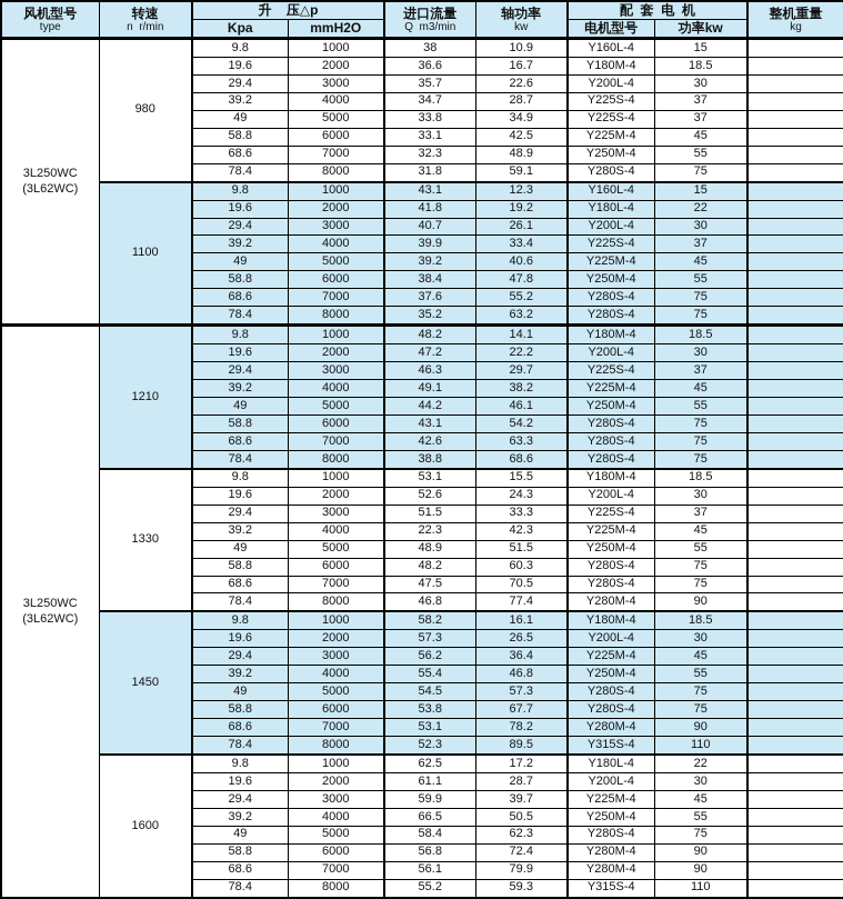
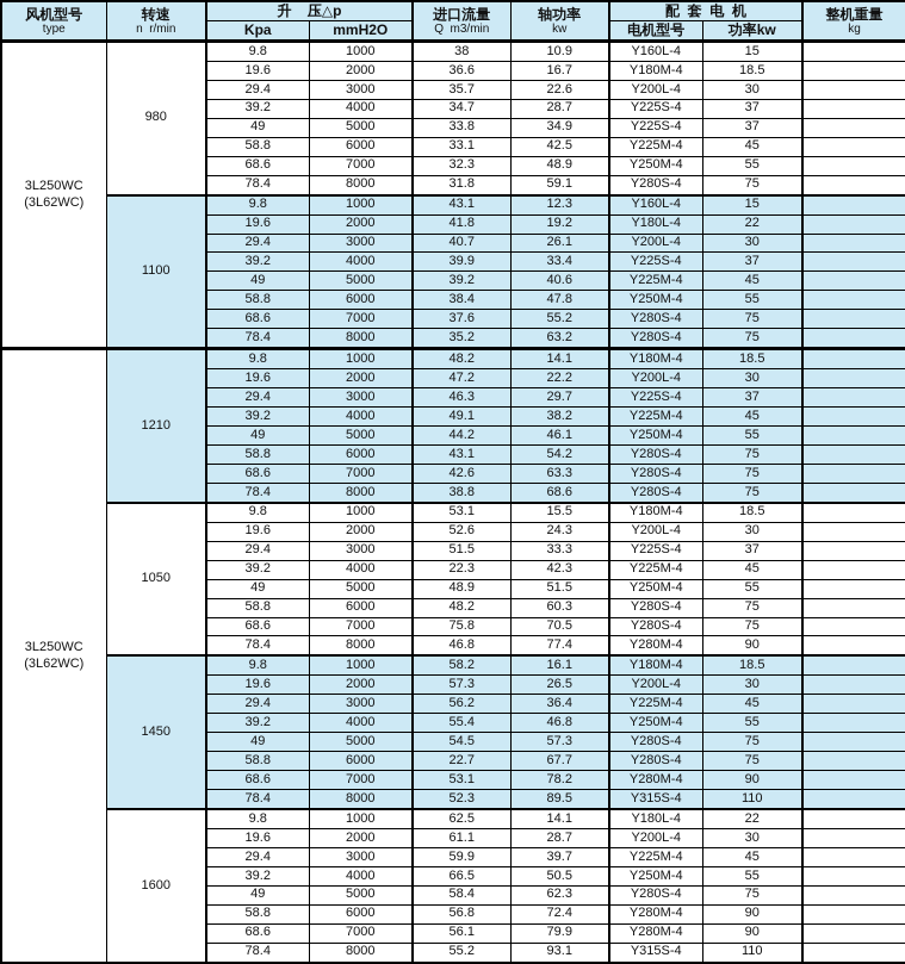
  风机型号 type	转速 n r/min	升 压△p	进口流量 Q m3/min	轴功率 kw	配 套 电 机	整机重量 kg
  Kpa	mmH2O	电机型号	功率kw
  3L250WC(3L62WC)	980	9.8	1000	38	10.9	Y160L-4	15
  19.6	2000	36.6	16.7	Y180M-4	18.5
  29.4	3000	35.7	22.6	Y200L-4	30
  39.2	4000	34.7	28.7	Y225S-4	37
  49	5000	33.8	34.9	Y225S-4	37
  58.8	6000	33.1	42.5	Y225M-4	45
  68.6	7000	32.3	48.9	Y250M-4	55
  78.4	8000	31.8	59.1	Y280S-4	75
  1100	9.8	1000	43.1	12.3	Y160L-4	15
  19.6	2000	41.8	19.2	Y180L-4	22
  29.4	3000	40.7	26.1	Y200L-4	30
  39.2	4000	39.9	33.4	Y225S-4	37
  49	5000	39.2	40.6	Y225M-4	45
  58.8	6000	38.4	47.8	Y250M-4	55
  68.6	7000	37.6	55.2	Y280S-4	75
  78.4	8000	35.2	63.2	Y280S-4	75
  3L250WC(3L62WC)	1210	9.8	1000	48.2	14.1	Y180M-4	18.5
  19.6	2000	47.2	22.2	Y200L-4	30
  29.4	3000	46.3	29.7	Y225S-4	37
  39.2	4000	49.1	38.2	Y225M-4	45
  49	5000	44.2	46.1	Y250M-4	55
  58.8	6000	43.1	54.2	Y280S-4	75
  68.6	7000	42.6	63.3	Y280S-4	75
  78.4	8000	38.8	68.6	Y280S-4	75
- 1330	9.8	1000	53.1	15.5	Y180M-4	18.5
+ 1050	9.8	1000	53.1	15.5	Y180M-4	18.5
  19.6	2000	52.6	24.3	Y200L-4	30
  29.4	3000	51.5	33.3	Y225S-4	37
  39.2	4000	22.3	42.3	Y225M-4	45
  49	5000	48.9	51.5	Y250M-4	55
  58.8	6000	48.2	60.3	Y280S-4	75
- 68.6	7000	47.5	70.5	Y280S-4	75
+ 68.6	7000	75.8	70.5	Y280S-4	75
  78.4	8000	46.8	77.4	Y280M-4	90
  1450	9.8	1000	58.2	16.1	Y180M-4	18.5
  19.6	2000	57.3	26.5	Y200L-4	30
  29.4	3000	56.2	36.4	Y225M-4	45
  39.2	4000	55.4	46.8	Y250M-4	55
  49	5000	54.5	57.3	Y280S-4	75
- 58.8	6000	53.8	67.7	Y280S-4	75
+ 58.8	6000	22.7	67.7	Y280S-4	75
  68.6	7000	53.1	78.2	Y280M-4	90
  78.4	8000	52.3	89.5	Y315S-4	110
- 1600	9.8	1000	62.5	17.2	Y180L-4	22
+ 1600	9.8	1000	62.5	14.1	Y180L-4	22
  19.6	2000	61.1	28.7	Y200L-4	30
  29.4	3000	59.9	39.7	Y225M-4	45
  39.2	4000	66.5	50.5	Y250M-4	55
  49	5000	58.4	62.3	Y280S-4	75
  58.8	6000	56.8	72.4	Y280M-4	90
  68.6	7000	56.1	79.9	Y280M-4	90
- 78.4	8000	55.2	59.3	Y315S-4	110
+ 78.4	8000	55.2	93.1	Y315S-4	110
